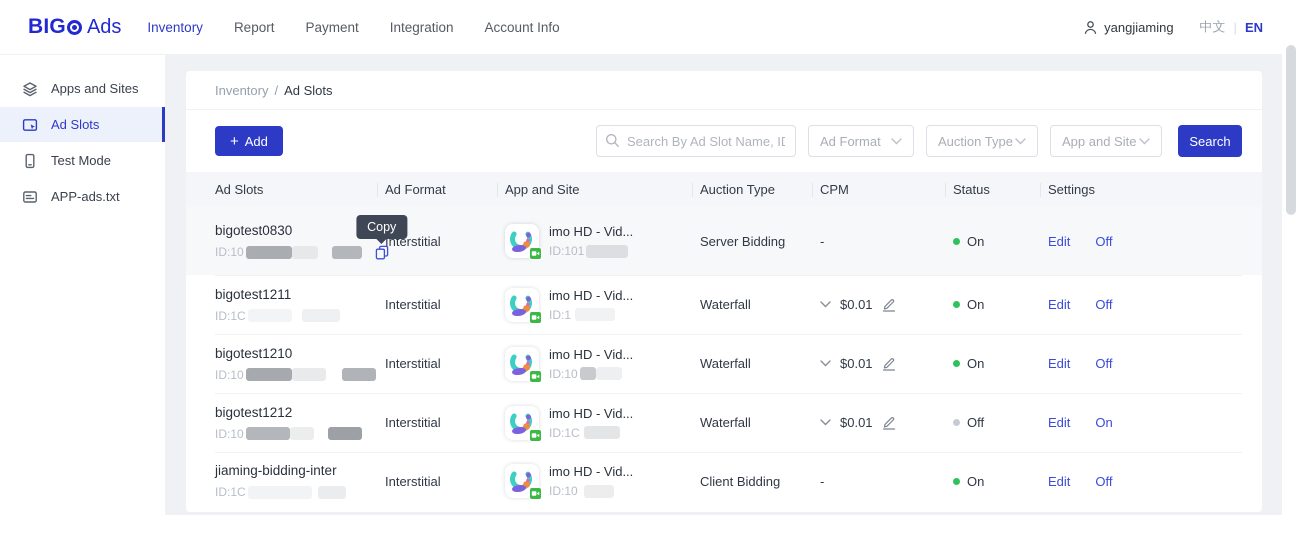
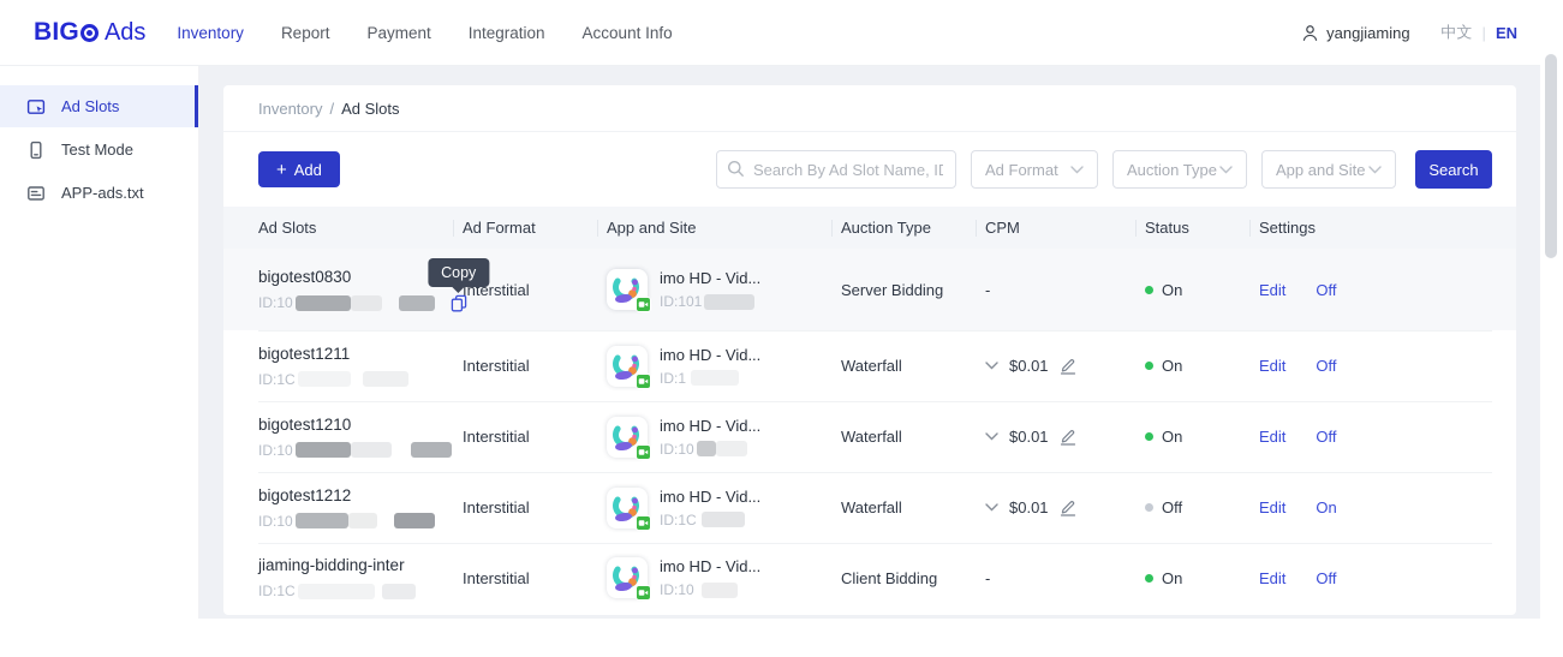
  BIG
  Ads
  Inventory
  Report
  Payment
  Integration
  Account Info
  yangjiaming
  中文
  |
  EN
- Apps and Sites
  Ad Slots
  Test Mode
  APP-ads.txt
  Inventory
  /
  Ad Slots
  +
  Add
  Search By Ad Slot Name, I
  Ad Format
  Auction Type
  App and Site
  Search
  Ad Slots
  Ad Format
  App and Site
  Auction Type
  CPM
  Status
  Settings
  bigotest0830
  ID:10
  Copy
  Interstitial
  imo HD - Vid...
  ID:101
  Server Bidding
  -
  On
  Edit
  Off
  bigotest1211
  ID:1C
  Interstitial
  imo HD - Vid...
  ID:1
  Waterfall
  $0.01
  On
  Edit
  Off
  bigotest1210
  ID:10
  Interstitial
  imo HD - Vid...
  ID:10
  Waterfall
  $0.01
  On
  Edit
  Off
  bigotest1212
  ID:10
  Interstitial
  imo HD - Vid...
  ID:1C
  Waterfall
  $0.01
  Off
  Edit
  On
  jiaming-bidding-inter
  ID:1C
  Interstitial
  imo HD - Vid...
  ID:10
  Client Bidding
  -
  On
  Edit
  Off
